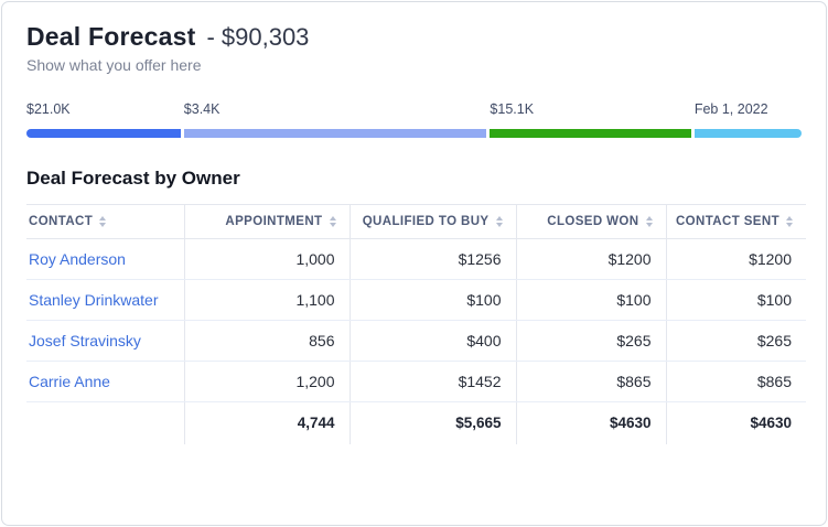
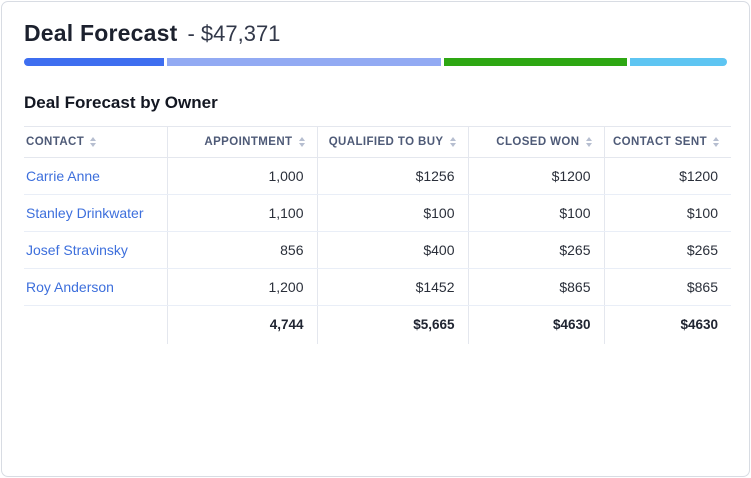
  Deal Forecast
- - $90,303
+ - $47,371
- Show what you offer here
- $21.0K
- $3.4K
- $15.1K
- Feb 1, 2022
  Deal Forecast by Owner
  CONTACT	APPOINTMENT	QUALIFIED TO BUY	CLOSED WON	CONTACT SENT
- Roy Anderson	1,000	$1256	$1200	$1200
+ Carrie Anne	1,000	$1256	$1200	$1200
  Stanley Drinkwater	1,100	$100	$100	$100
  Josef Stravinsky	856	$400	$265	$265
- Carrie Anne	1,200	$1452	$865	$865
+ Roy Anderson	1,200	$1452	$865	$865
  	4,744	$5,665	$4630	$4630
